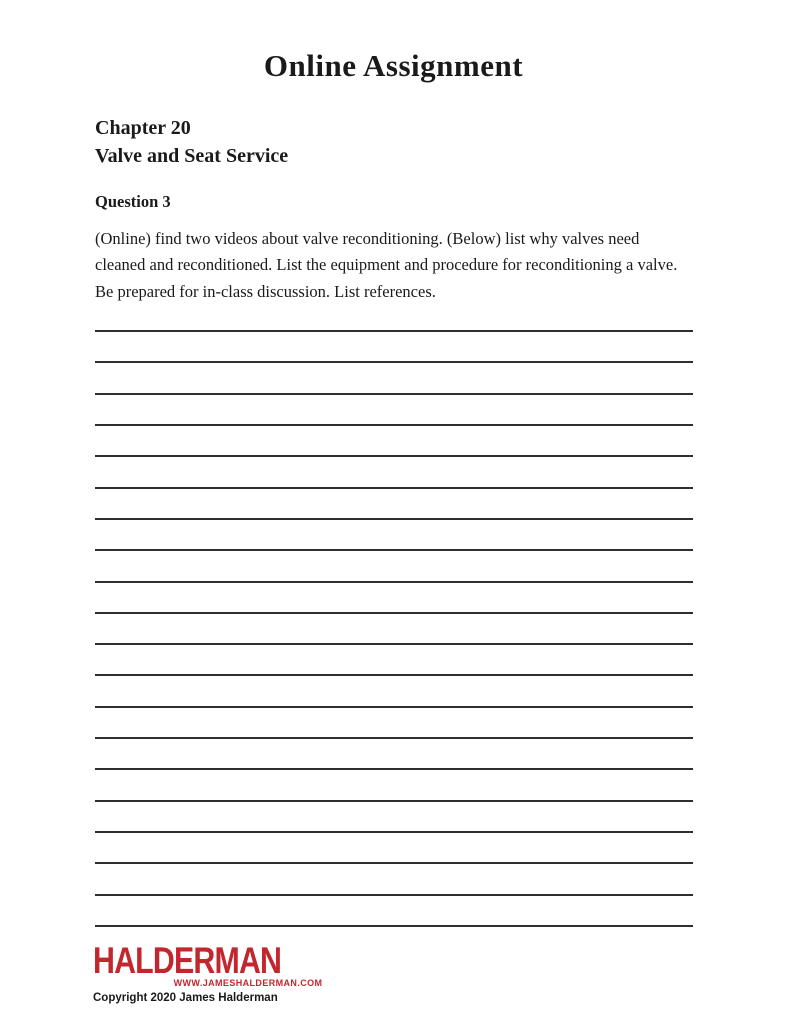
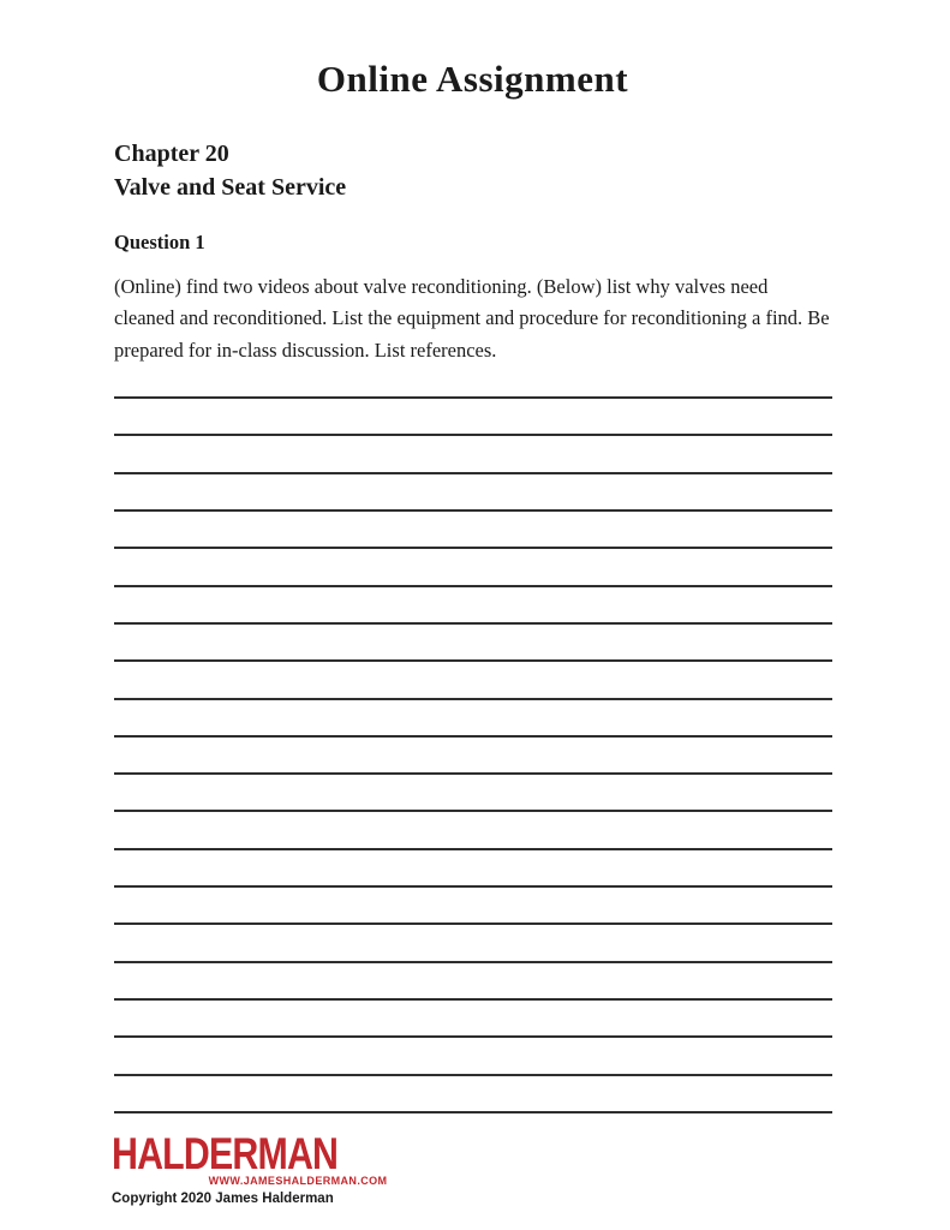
  Online Assignment
  Chapter 20
  Valve and Seat Service
- Question 3
+ Question 1
- (Online) find two videos about valve reconditioning. (Below) list why valves need cleaned and reconditioned. List the equipment and procedure for reconditioning a valve. Be prepared for in-class discussion. List references.
+ (Online) find two videos about valve reconditioning. (Below) list why valves need cleaned and reconditioned. List the equipment and procedure for reconditioning a find. Be prepared for in-class discussion. List references.
  HALDERMAN
  WWW.JAMESHALDERMAN.COM
  Copyright 2020 James Halderman
